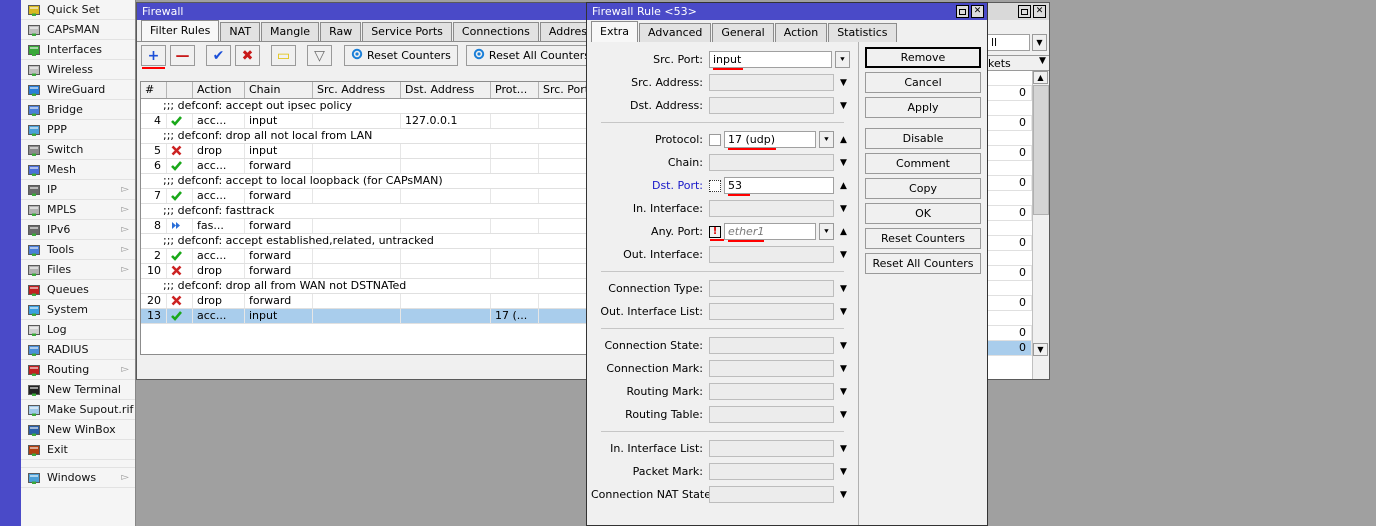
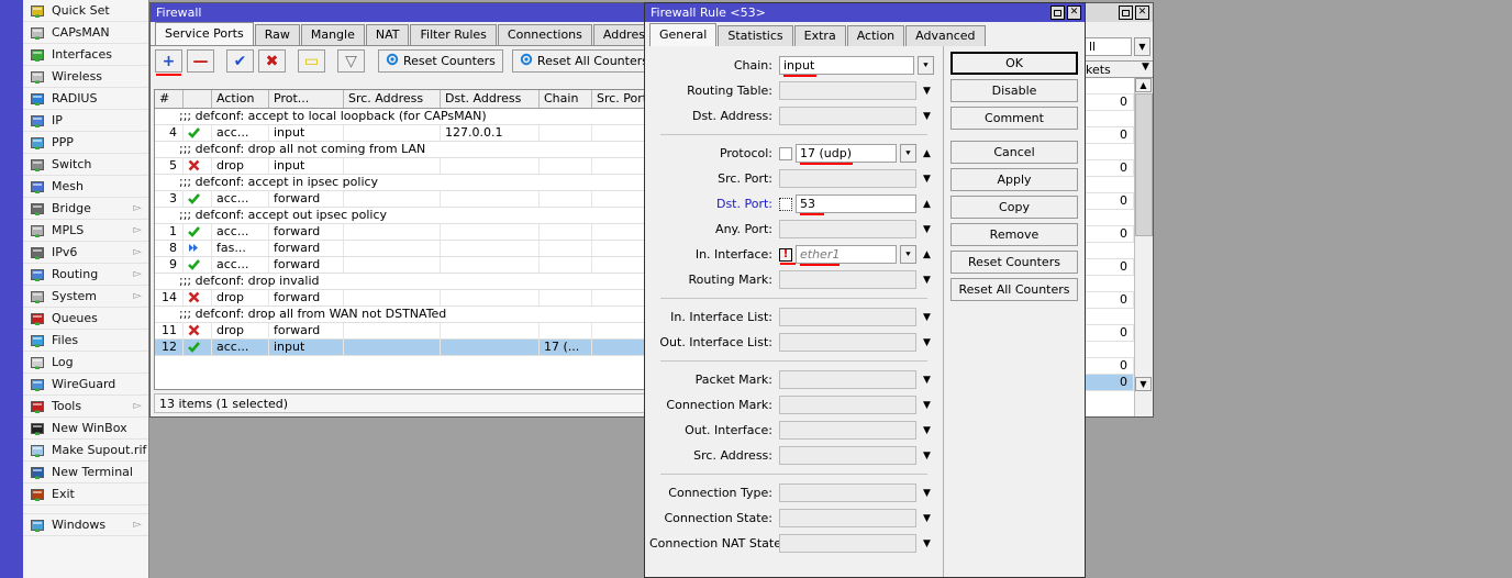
  Quick Set
  CAPsMAN
  Interfaces
  Wireless
- WireGuard
+ RADIUS
- Bridge
+ IP
  PPP
  Switch
  Mesh
- IP
+ Bridge
  ▻
  MPLS
  ▻
  IPv6
  ▻
- Tools
+ Routing
  ▻
- Files
+ System
  ▻
  Queues
- System
+ Files
  Log
- RADIUS
+ WireGuard
- Routing
+ Tools
  ▻
- New Terminal
+ New WinBox
  Make Supout.rif
- New WinBox
+ New Terminal
  Exit
  Windows
  ▻
  ✕
  ll
  ▼
  kets
  ▼
  0
  0
  0
  0
  0
  0
  0
  0
  0
  0
  ▲
  ▼
  Firewall
- Filter Rules
+ Service Ports
- NAT
+ Raw
  Mangle
- Raw
+ NAT
- Service Ports
+ Filter Rules
  Connections
  +
  —
  ✔
  ✖
  ▭
  ▽
  Reset Counters
  Reset All Counter
  #
  Action
- Chain
+ Prot...
  Src. Address
  Dst. Address
- Prot...
+ Chain
  Src. Por
- ;;; defconf: accept out ipsec policy
+ ;;; defconf: accept to local loopback (for CAPsMAN)
  4
  acc...
  input
  127.0.0.1
- ;;; defconf: drop all not local from LAN
+ ;;; defconf: drop all not coming from LAN
  5
  drop
  input
+ ;;; defconf: accept in ipsec policy
- 6
+ 3
  acc...
  forward
- ;;; defconf: accept to local loopback (for CAPsMAN)
+ ;;; defconf: accept out ipsec policy
- 7
+ 1
  acc...
  forward
- ;;; defconf: fasttrack
  8
  fas...
  forward
- ;;; defconf: accept established,related, untracked
- 2
+ 9
  acc...
  forward
+ ;;; defconf: drop invalid
- 10
+ 14
  drop
  forward
  ;;; defconf: drop all from WAN not DSTNATed
- 20
+ 11
  drop
  forward
- 13
+ 12
  acc...
  input
  17 (...
+ 13 items (1 selected)
  Firewall Rule <53>
  ✕
- Extra
+ General
- Advanced
+ Statistics
- General
+ Extra
  Action
- Statistics
+ Advanced
- Src. Port:
+ Chain:
  input
  ⯆
- Src. Address:
+ Routing Table:
  ▼
  Dst. Address:
  ▼
  Protocol:
  17 (udp)
  ⯆
  ▲
- Chain:
+ Src. Port:
  ▼
  Dst. Port:
  53
  ▲
- In. Interface:
+ Any. Port:
  ▼
- Any. Port:
+ In. Interface:
  !
  ether1
  ⯆
  ▲
- Out. Interface:
+ Routing Mark:
  ▼
- Connection Type:
+ In. Interface List:
  ▼
  Out. Interface List:
  ▼
- Connection State:
+ Packet Mark:
  ▼
  Connection Mark:
  ▼
- Routing Mark:
+ Out. Interface:
  ▼
- Routing Table:
+ Src. Address:
  ▼
- In. Interface List:
+ Connection Type:
  ▼
- Packet Mark:
+ Connection State:
  ▼
  Connection NAT State
  ▼
- Remove
+ OK
- Cancel
+ Disable
- Apply
+ Comment
- Disable
+ Cancel
- Comment
+ Apply
  Copy
- OK
+ Remove
  Reset Counters
  Reset All Counters
